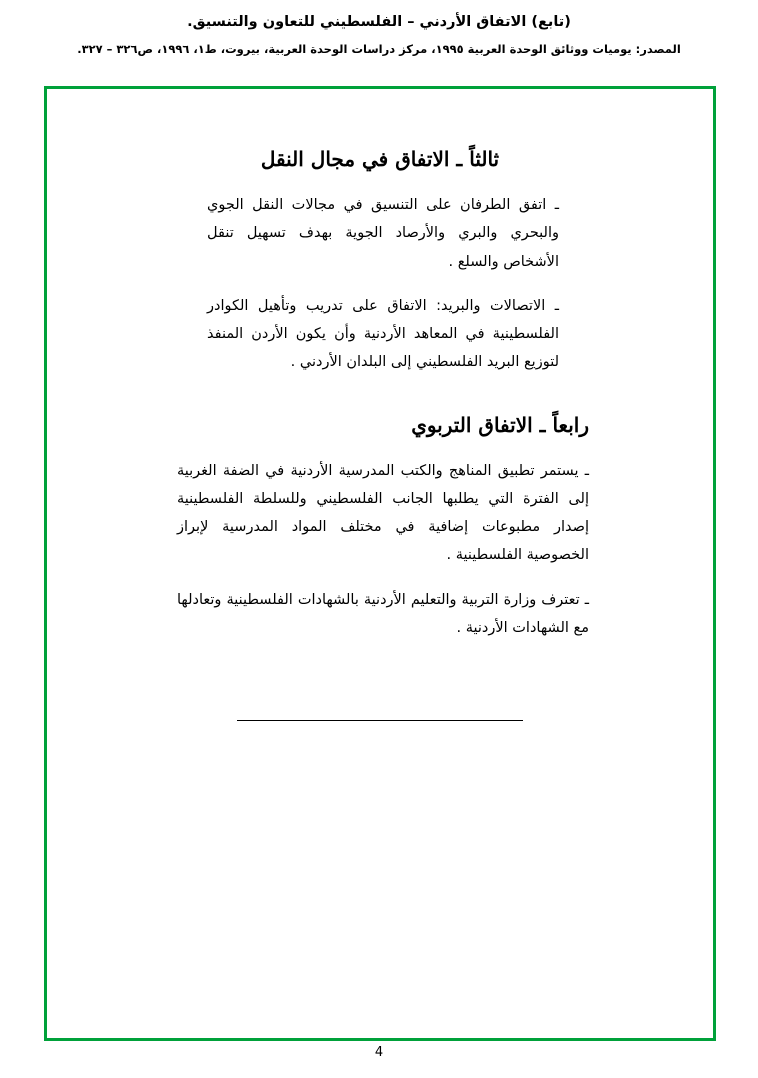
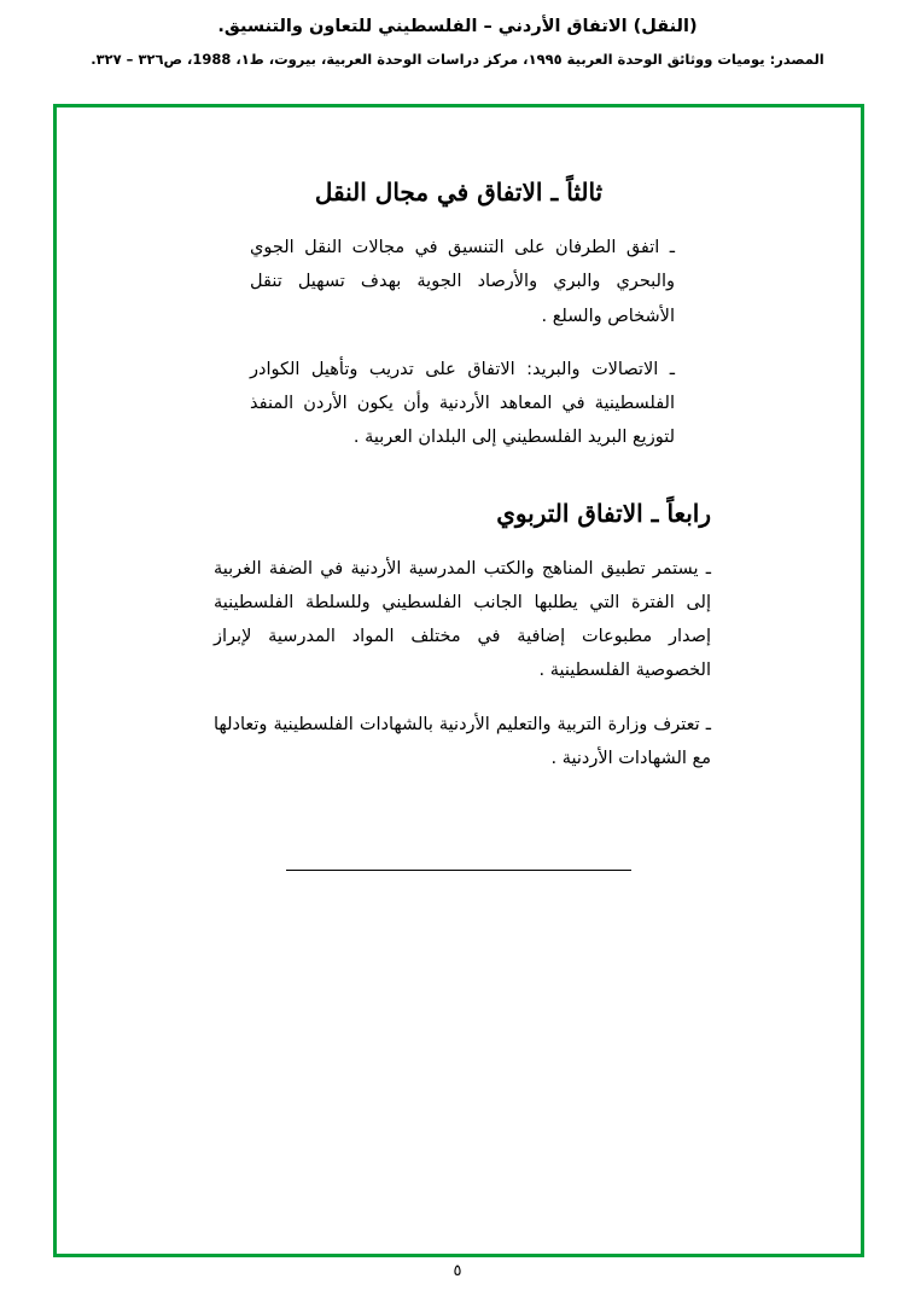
- (تابع) الاتفاق الأردني – الفلسطيني للتعاون والتنسيق.
+ (النقل) الاتفاق الأردني – الفلسطيني للتعاون والتنسيق.
- المصدر: يوميات ووثائق الوحدة العربية ١٩٩٥، مركز دراسات الوحدة العربية، بيروت، ط١، ١٩٩٦، ص٣٢٦ – ٣٢٧.
+ المصدر: يوميات ووثائق الوحدة العربية ١٩٩٥، مركز دراسات الوحدة العربية، بيروت، ط١، 1988، ص٣٢٦ – ٣٢٧.
  ثالثاً ـ الاتفاق في مجال النقل
  ـ اتفق الطرفان على التنسيق في مجالات النقل الجوي والبحري والبري والأرصاد الجوية بهدف تسهيل تنقل الأشخاص والسلع .
- ـ الاتصالات والبريد: الاتفاق على تدريب وتأهيل الكوادر الفلسطينية في المعاهد الأردنية وأن يكون الأردن المنفذ لتوزيع البريد الفلسطيني إلى البلدان الأردني .
+ ـ الاتصالات والبريد: الاتفاق على تدريب وتأهيل الكوادر الفلسطينية في المعاهد الأردنية وأن يكون الأردن المنفذ لتوزيع البريد الفلسطيني إلى البلدان العربية .
  رابعاً ـ الاتفاق التربوي
  ـ يستمر تطبيق المناهج والكتب المدرسية الأردنية في الضفة الغربية إلى الفترة التي يطلبها الجانب الفلسطيني وللسلطة الفلسطينية إصدار مطبوعات إضافية في مختلف المواد المدرسية لإبراز الخصوصية الفلسطينية .
  ـ تعترف وزارة التربية والتعليم الأردنية بالشهادات الفلسطينية وتعادلها مع الشهادات الأردنية .
- 4
+ ٥
